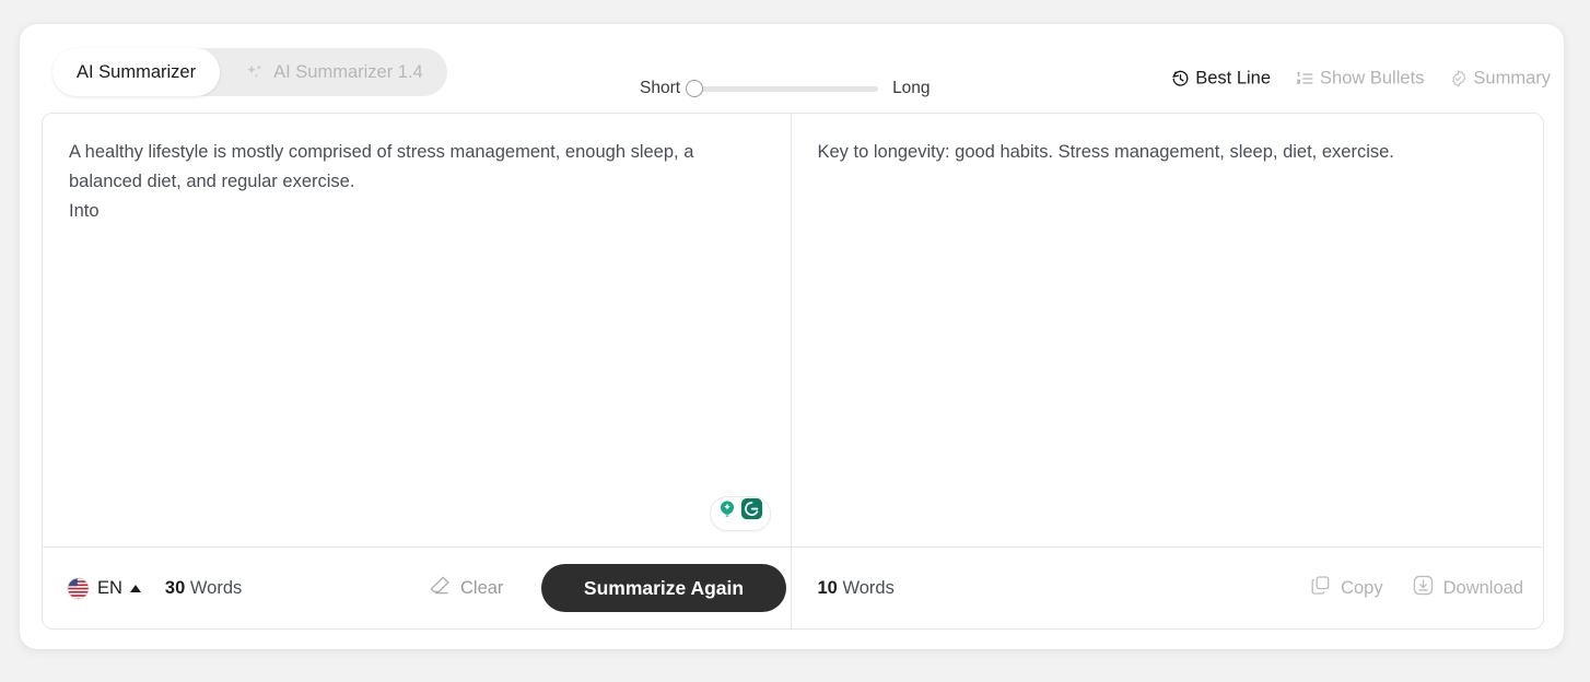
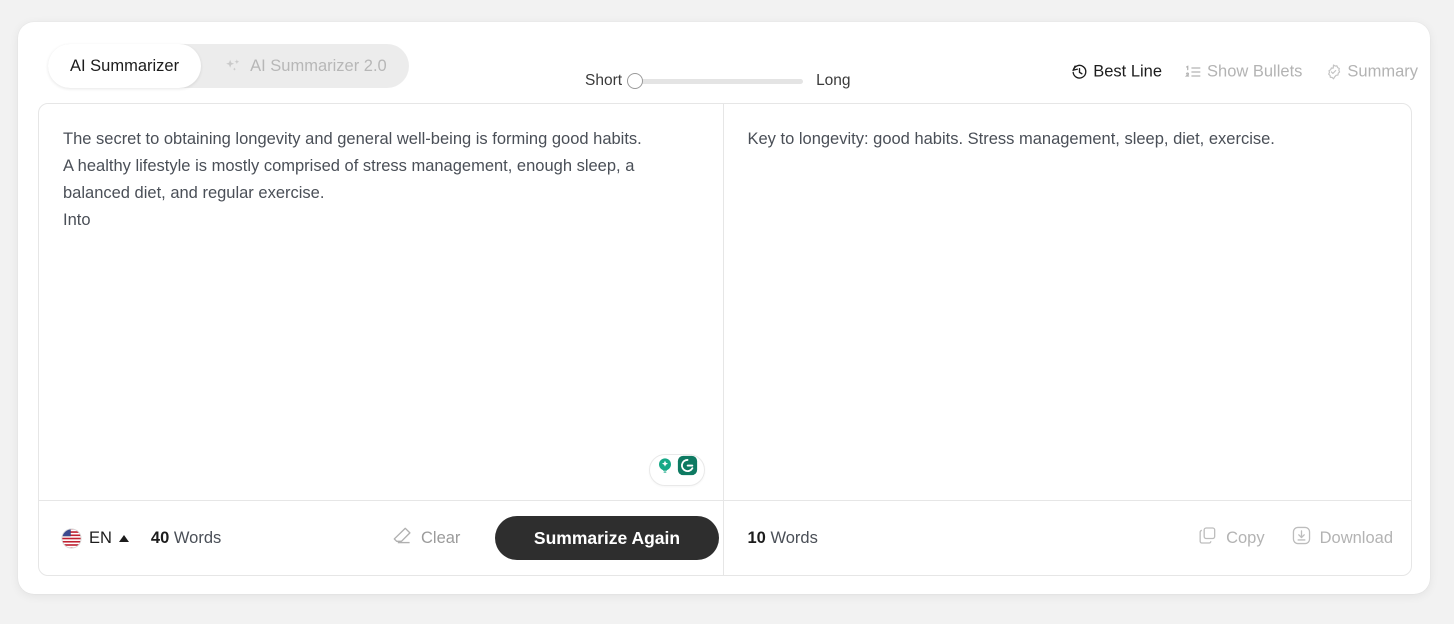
  AI Summarizer
- AI Summarizer 1.4
+ AI Summarizer 2.0
  Short
  Long
  Best Line
  Show Bullets
  Summary
+ The secret to obtaining longevity and general well-being is forming good habits.
  A healthy lifestyle is mostly comprised of stress management, enough sleep, a balanced diet, and regular exercise.
  Into
  EN
- 30 Words
+ 40 Words
  Clear
  Summarize Again
  Key to longevity: good habits. Stress management, sleep, diet, exercise.
  10 Words
  Copy
  Download
